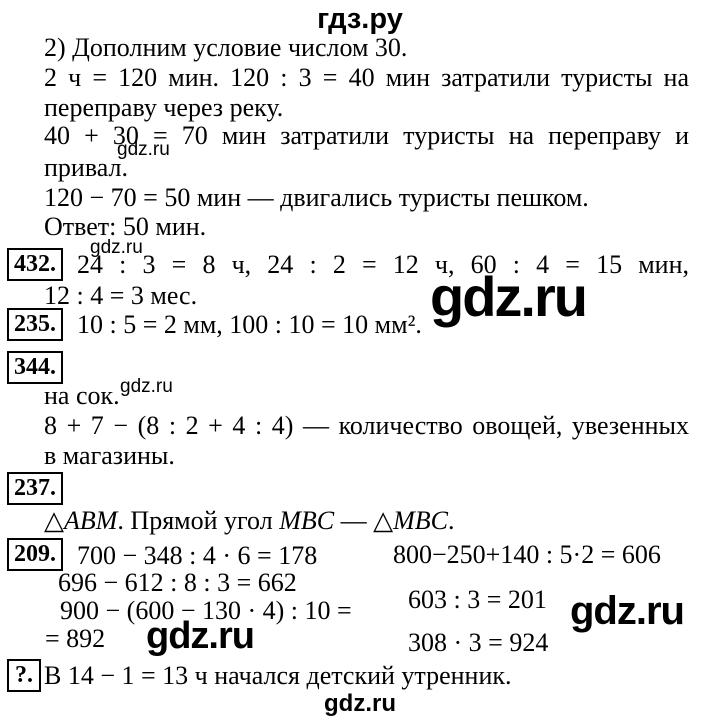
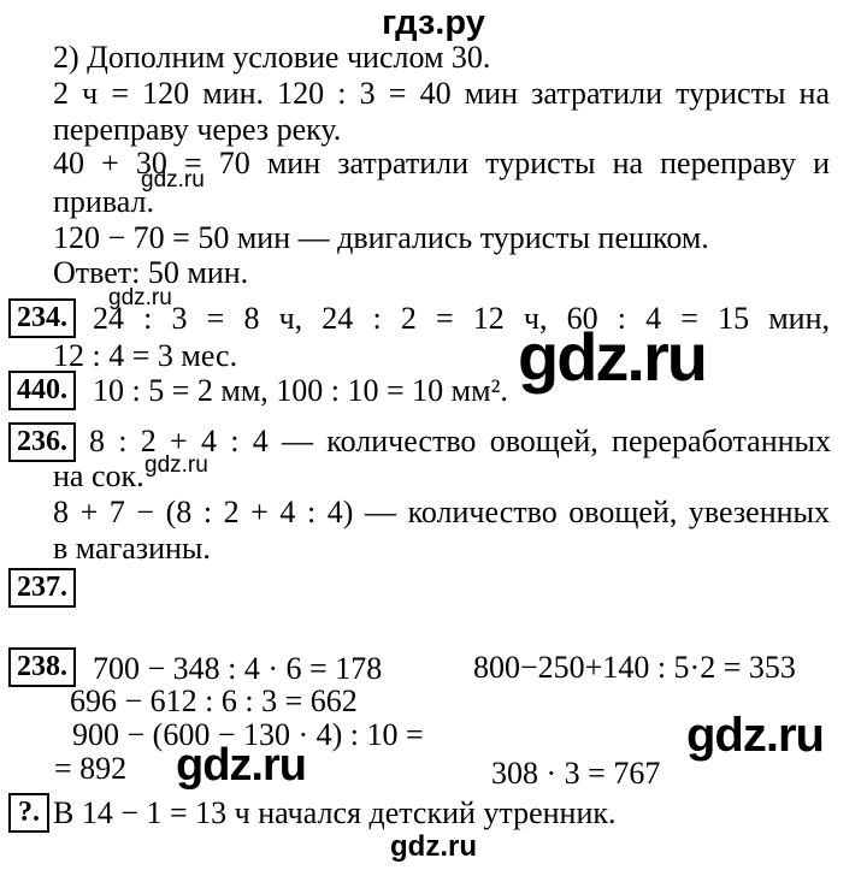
  гдз.ру
  2) Дополним условие числом 30.
  2 ч = 120 мин. 120 : 3 = 40 мин затратили туристы на
  переправу через реку.
  40 + 30 = 70 мин затратили туристы на переправу и
  привал.
  120 − 70 = 50 мин — двигались туристы пешком.
  Ответ: 50 мин.
- 432.
+ 234.
  24 : 3 = 8 ч, 24 : 2 = 12 ч, 60 : 4 = 15 мин,
  12 : 4 = 3 мес.
- 235.
+ 440.
  10 : 5 = 2 мм, 100 : 10 = 10 мм².
- 344.
+ 236.
+ 8 : 2 + 4 : 4 — количество овощей, переработанных
  на сок.
  8 + 7 − (8 : 2 + 4 : 4) — количество овощей, увезенных
  в магазины.
  237.
- △ABM. Прямой угол MBC — △MBC.
- 209.
+ 238.
  700 − 348 : 4 · 6 = 178
- 696 − 612 : 8 : 3 = 662
+ 696 − 612 : 6 : 3 = 662
  900 − (600 − 130 · 4) : 10 =
  = 892
- 800−250+140 : 5·2 = 606
+ 800−250+140 : 5·2 = 353
- 603 : 3 = 201
- 308 · 3 = 924
+ 308 · 3 = 767
  ?.
  В 14 − 1 = 13 ч начался детский утренник.
  gdz.ru
  gdz.ru
  gdz.ru
  gdz.ru
  gdz.ru
  gdz.ru
  gdz.ru
